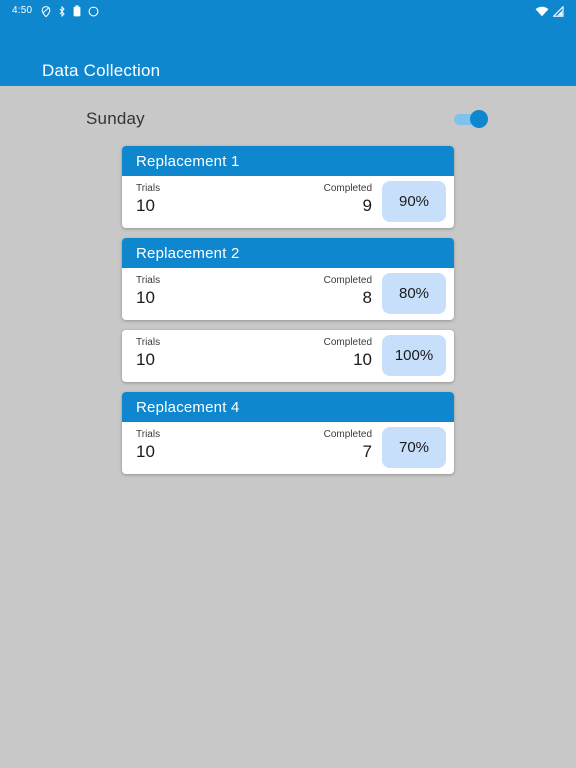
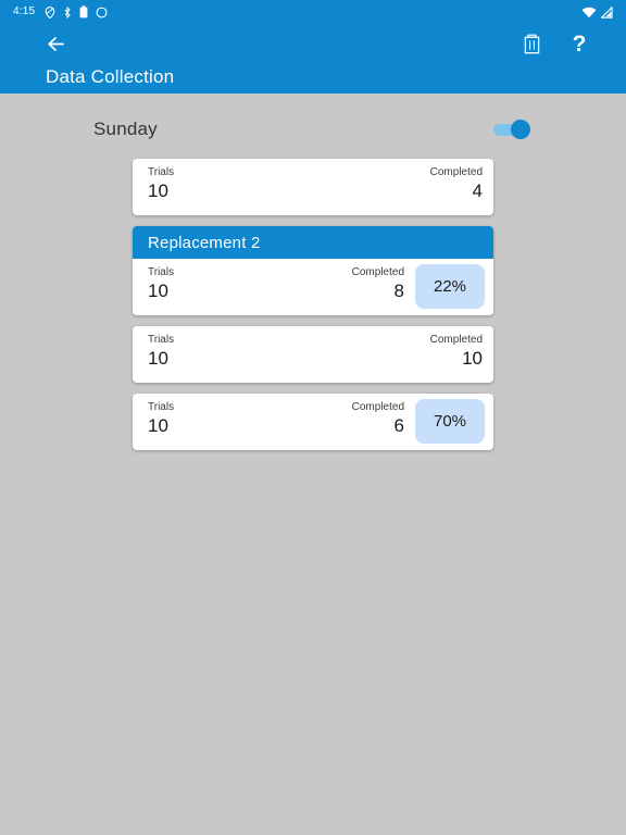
- 4:50
+ 4:15
+ ?
  Data Collection
  Sunday
- Replacement 1
  Trials
  10
  Completed
- 9
+ 4
- 90%
  Replacement 2
  Trials
  10
  Completed
  8
- 80%
+ 22%
  Trials
  10
  Completed
  10
- 100%
- Replacement 4
  Trials
  10
  Completed
- 7
+ 6
  70%
